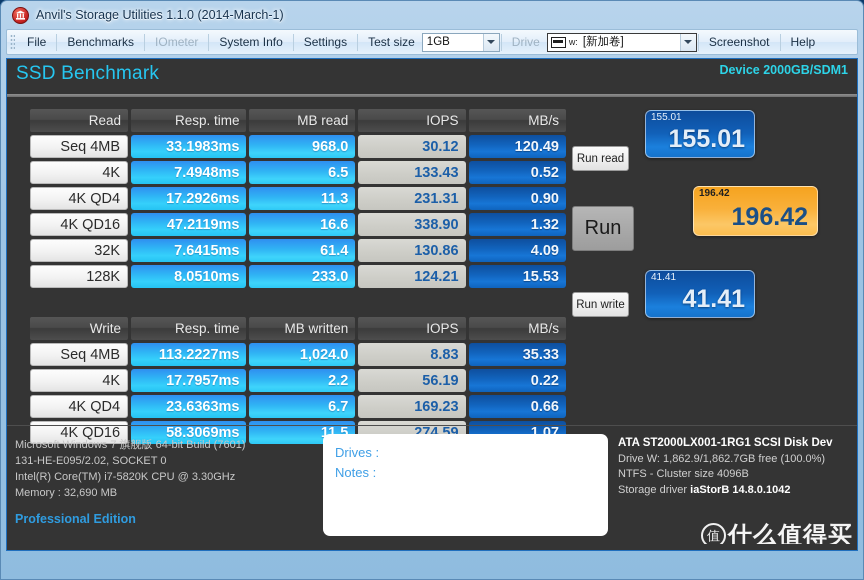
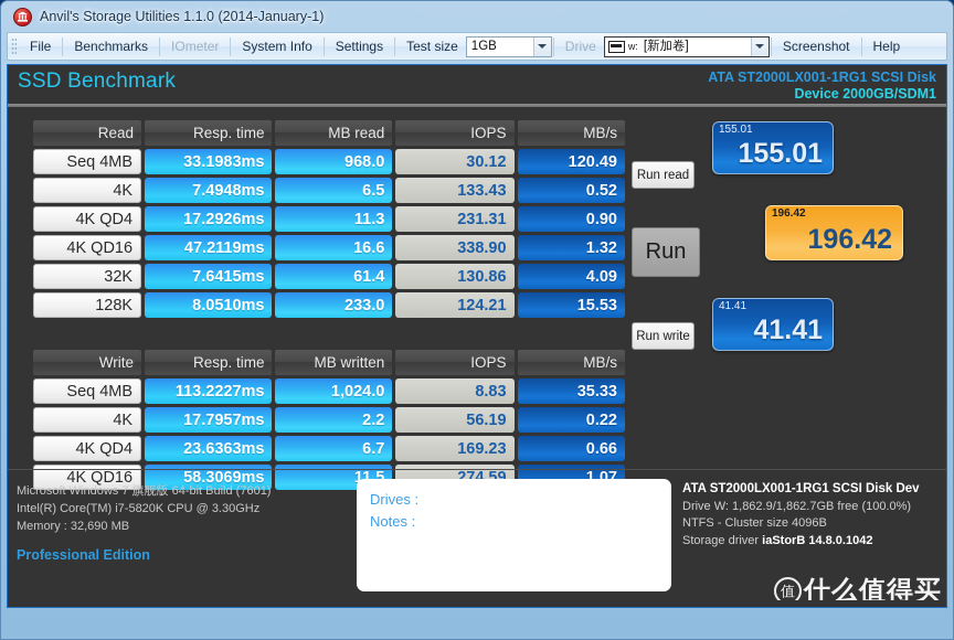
- Anvil's Storage Utilities 1.1.0 (2014-March-1)
+ Anvil's Storage Utilities 1.1.0 (2014-January-1)
  File
  Benchmarks
  IOmeter
  System Info
  Settings
  Test size
  1GB
  Drive
  w:
  [新加卷]
  Screenshot
  Help
  SSD Benchmark
+ ATA ST2000LX001-1RG1 SCSI Disk
  Device 2000GB/SDM1
  Read	Resp. time	MB read	IOPS	MB/s
  Seq 4MB	33.1983ms	968.0	30.12	120.49
  4K	7.4948ms	6.5	133.43	0.52
  4K QD4	17.2926ms	11.3	231.31	0.90
  4K QD16	47.2119ms	16.6	338.90	1.32
  32K	7.6415ms	61.4	130.86	4.09
  128K	8.0510ms	233.0	124.21	15.53
  Write	Resp. time	MB written	IOPS	MB/s
  Seq 4MB	113.2227ms	1,024.0	8.83	35.33
  4K	17.7957ms	2.2	56.19	0.22
  4K QD4	23.6363ms	6.7	169.23	0.66
  4K QD16	58.3069ms	11.5	274.59	1.07
  Run read
  Run
  Run write
  155.01
  155.01
  196.42
  196.42
  41.41
  41.41
  Microsoft Windows 7 旗舰版 64-bit Build (7601)
- 131-HE-E095/2.02, SOCKET 0
  Intel(R) Core(TM) i7-5820K CPU @ 3.30GHz
  Memory : 32,690 MB
  Professional Edition
  Drives :
  Notes :
  ATA ST2000LX001-1RG1 SCSI Disk Dev
  Drive W: 1,862.9/1,862.7GB free (100.0%)
  NTFS - Cluster size 4096B
  Storage driver iaStorB 14.8.0.1042
  值
  什么值得买
